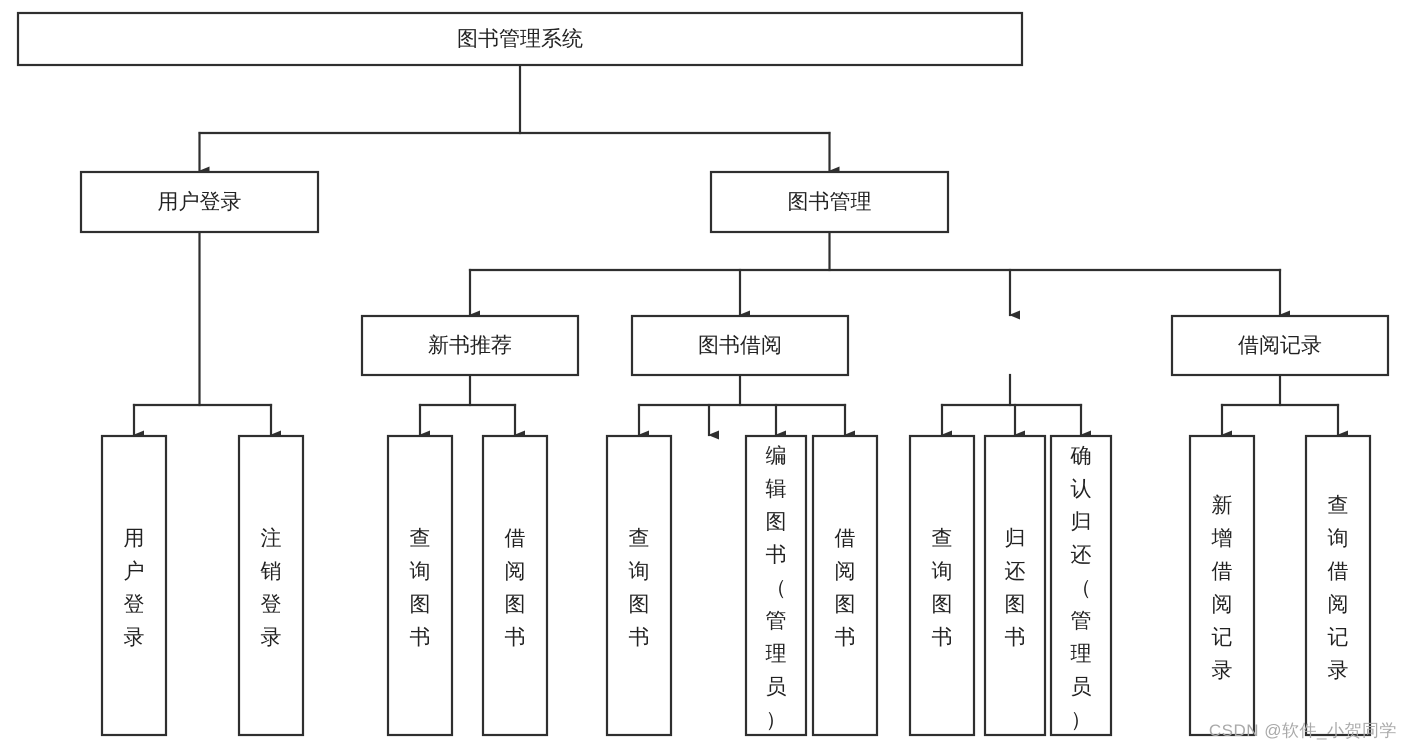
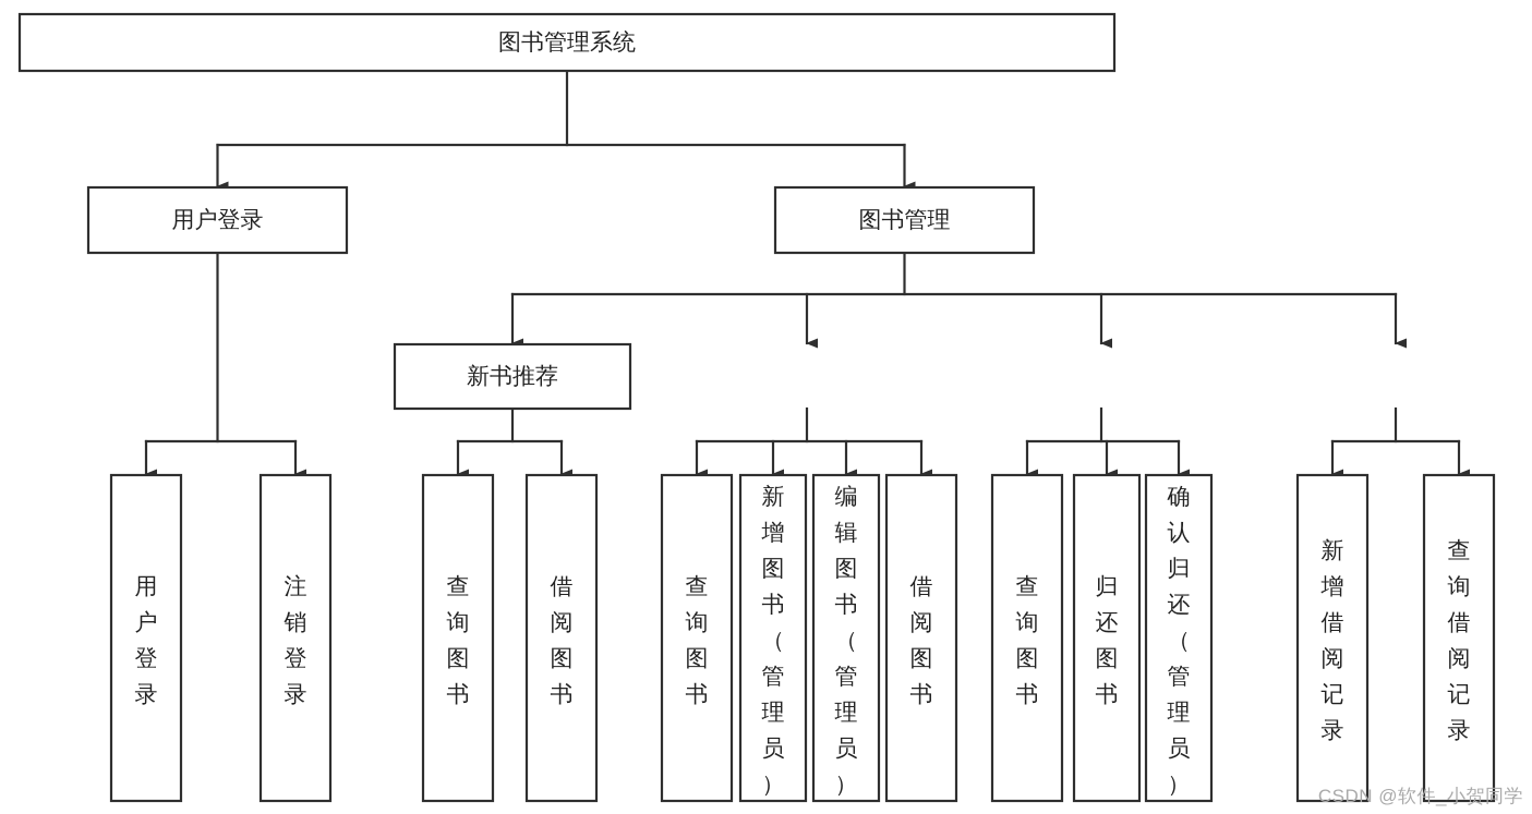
  图书管理系统
  用户登录
  图书管理
  新书推荐
- 图书借阅
- 借阅记录
  用户登录
  注销登录
  查询图书
  借阅图书
  查询图书
+ 新增图书（管理员）
  编辑图书（管理员）
  借阅图书
  查询图书
  归还图书
  确认归还（管理员）
  新增借阅记录
  查询借阅记录
  CSDN @软件_小贺同学
